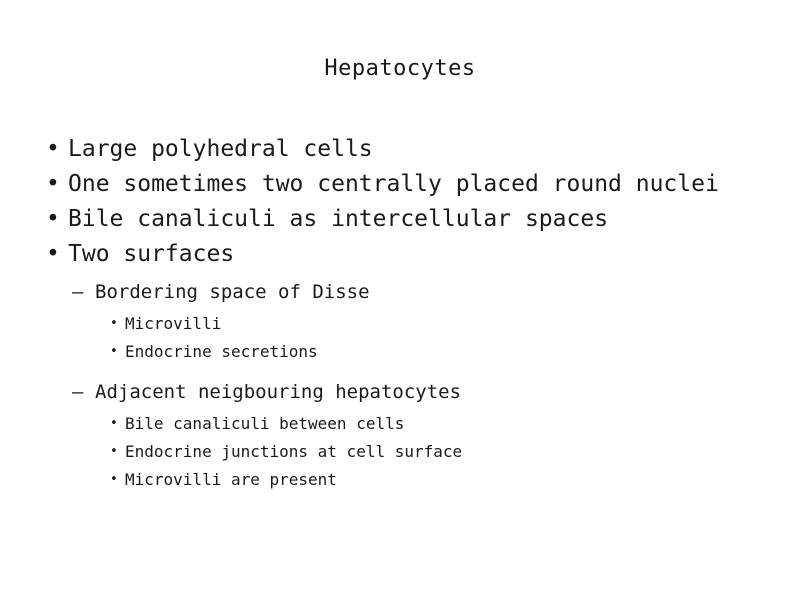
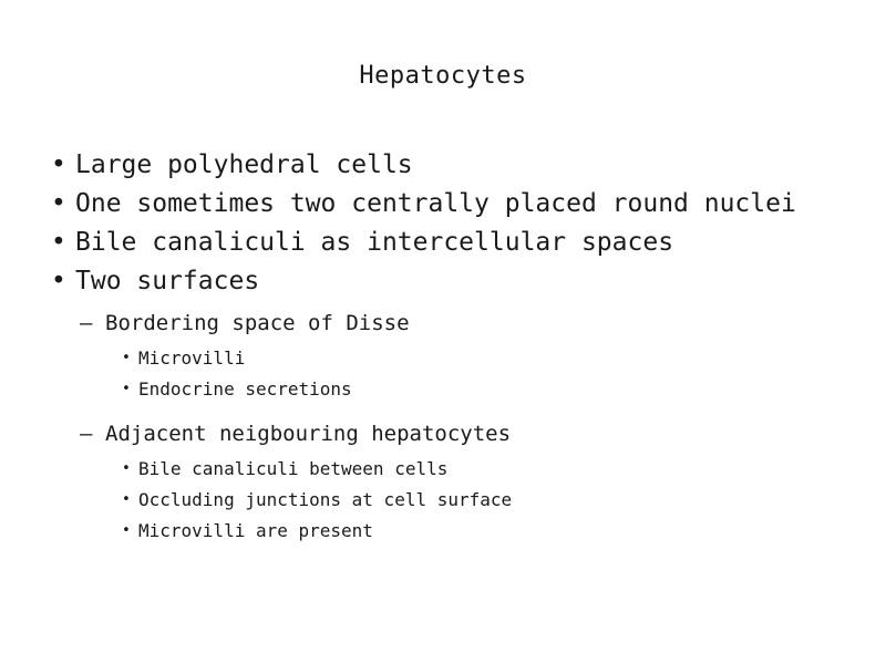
  Hepatocytes
  •
  Large polyhedral cells
  •
  One sometimes two centrally placed round nuclei
  •
  Bile canaliculi as intercellular spaces
  •
  Two surfaces
  –
  Bordering space of Disse
  •
  Microvilli
  •
  Endocrine secretions
  –
  Adjacent neigbouring hepatocytes
  •
  Bile canaliculi between cells
  •
- Endocrine junctions at cell surface
+ Occluding junctions at cell surface
  •
  Microvilli are present
